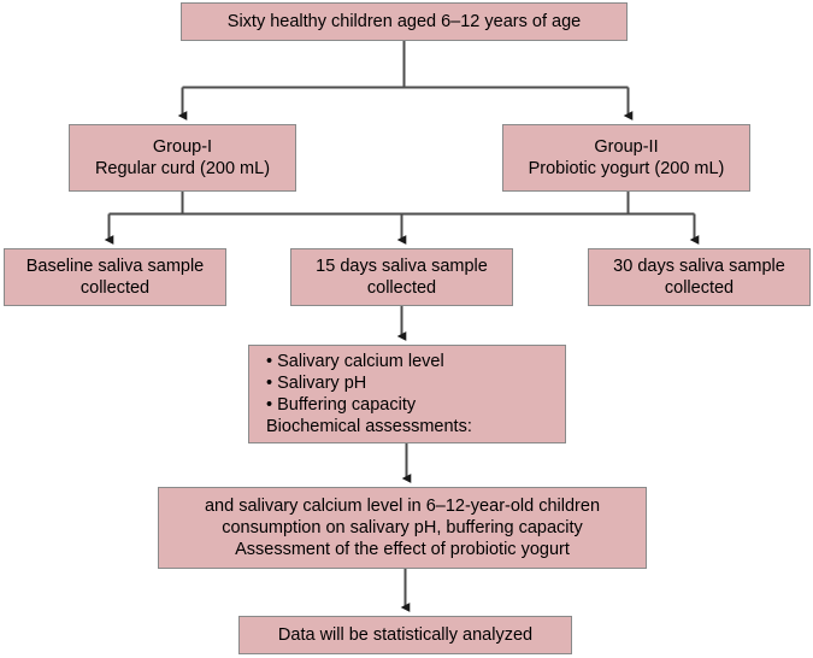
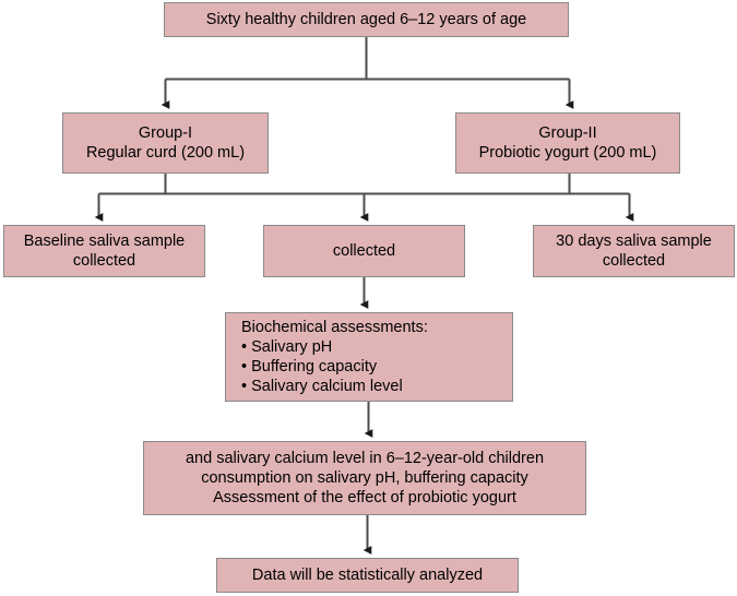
  Sixty healthy children aged 6–12 years of age
  Group-I
  Regular curd (200 mL)
  Group-II
  Probiotic yogurt (200 mL)
  Baseline saliva sample
  collected
- 15 days saliva sample
  collected
  30 days saliva sample
  collected
- • Salivary calcium level
+ Biochemical assessments:
  • Salivary pH
  • Buffering capacity
- Biochemical assessments:
+ • Salivary calcium level
  and salivary calcium level in 6–12-year-old children
  consumption on salivary pH, buffering capacity
  Assessment of the effect of probiotic yogurt
  Data will be statistically analyzed
